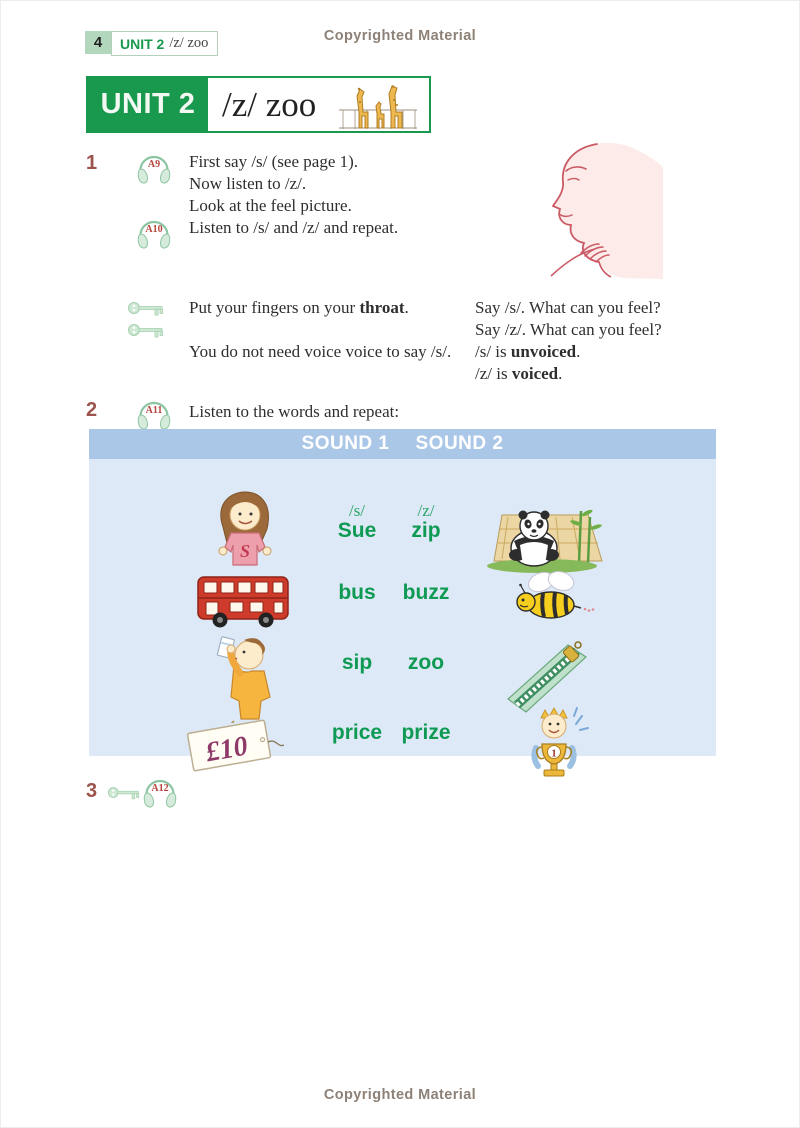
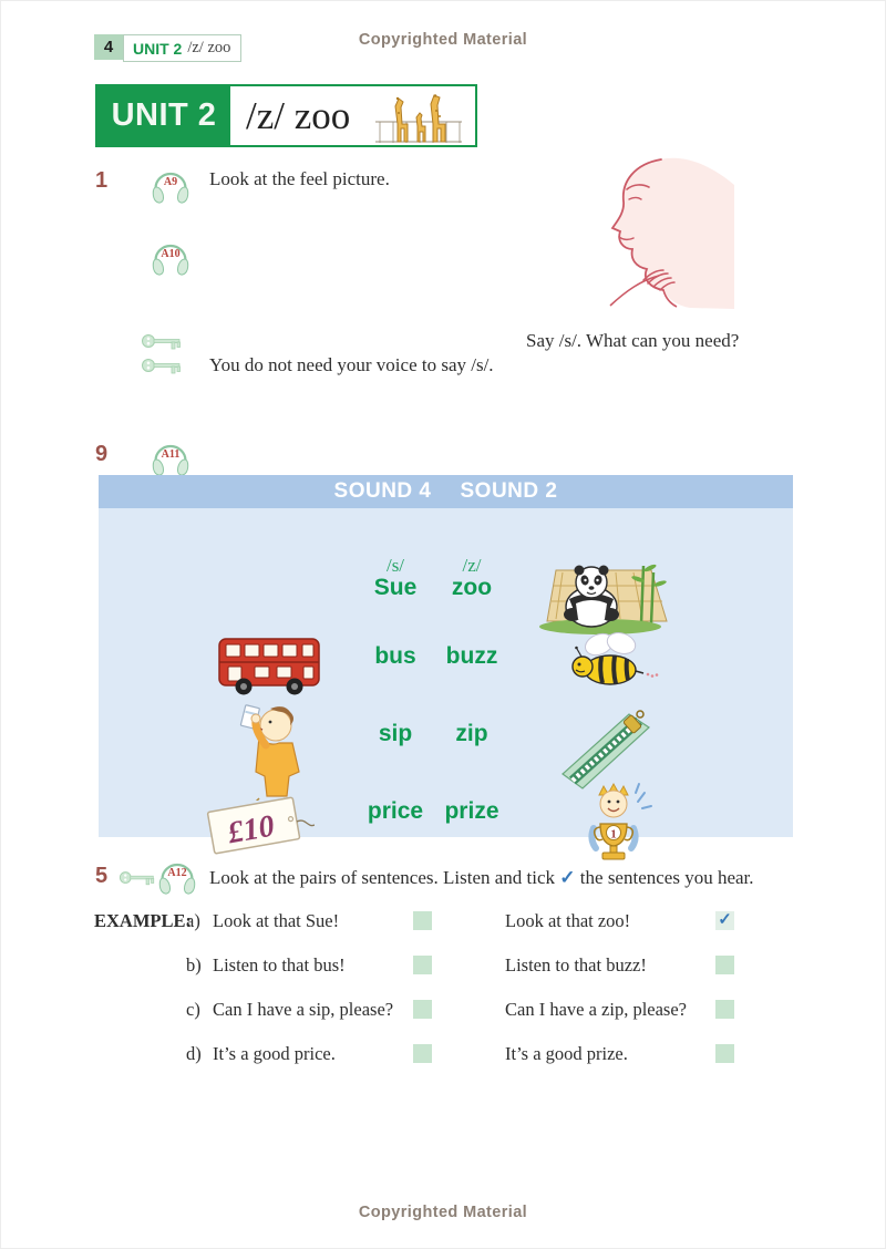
  Copyrighted Material
  4
  UNIT 2
  /z/ zoo
  UNIT 2
  /z/ zoo
  1
  A9
  A10
- First say /s/ (see page 1).
- Now listen to /z/.
  Look at the feel picture.
- Listen to /s/ and /z/ and repeat.
- Put your fingers on your throat.
- You do not need voice voice to say /s/.
+ You do not need your voice to say /s/.
- Say /s/. What can you feel?
+ Say /s/. What can you need?
- Say /z/. What can you feel?
- /s/ is unvoiced.
- /z/ is voiced.
- 2
+ 9
  A11
- Listen to the words and repeat:
- SOUND 1
+ SOUND 4
  SOUND 2
  /s/
  /z/
  Sue
- zip
+ zoo
- S
  bus
  buzz
  sip
- zoo
+ zip
  price
  prize
  1
- 3
+ 5
  A12
+ Look at the pairs of sentences. Listen and tick ✓ the sentences you hear.
+ EXAMPLE:
+ a)
+ Look at that Sue!
+ Look at that zoo!
+ ✓
+ b)
+ Listen to that bus!
+ Listen to that buzz!
+ c)
+ Can I have a sip, please?
+ Can I have a zip, please?
+ d)
+ It’s a good price.
+ It’s a good prize.
  Copyrighted Material
